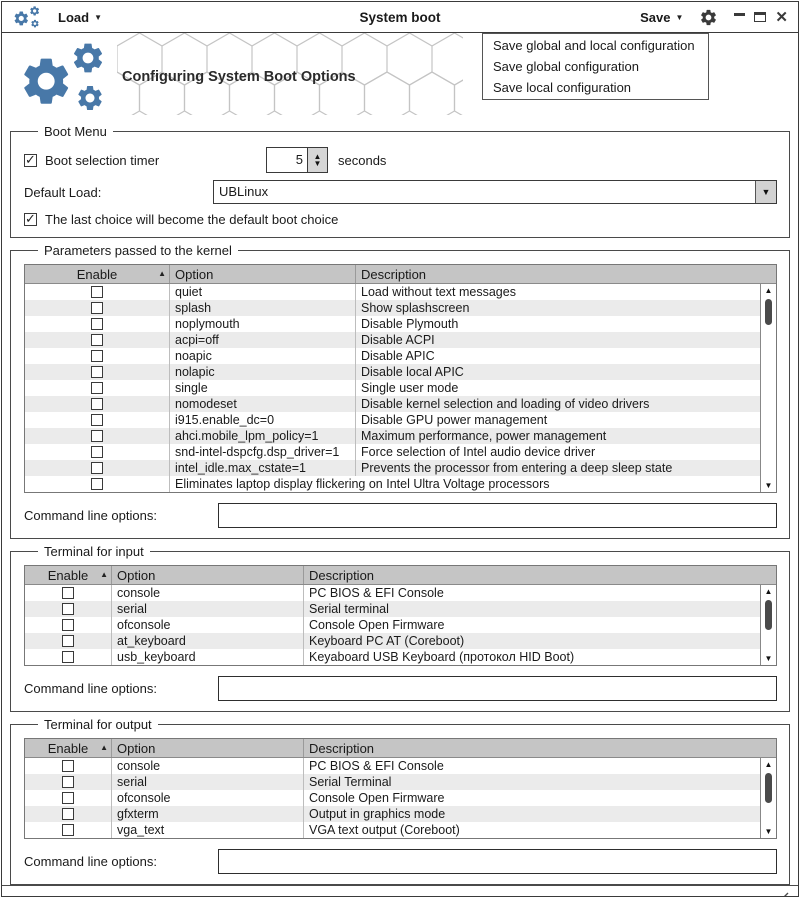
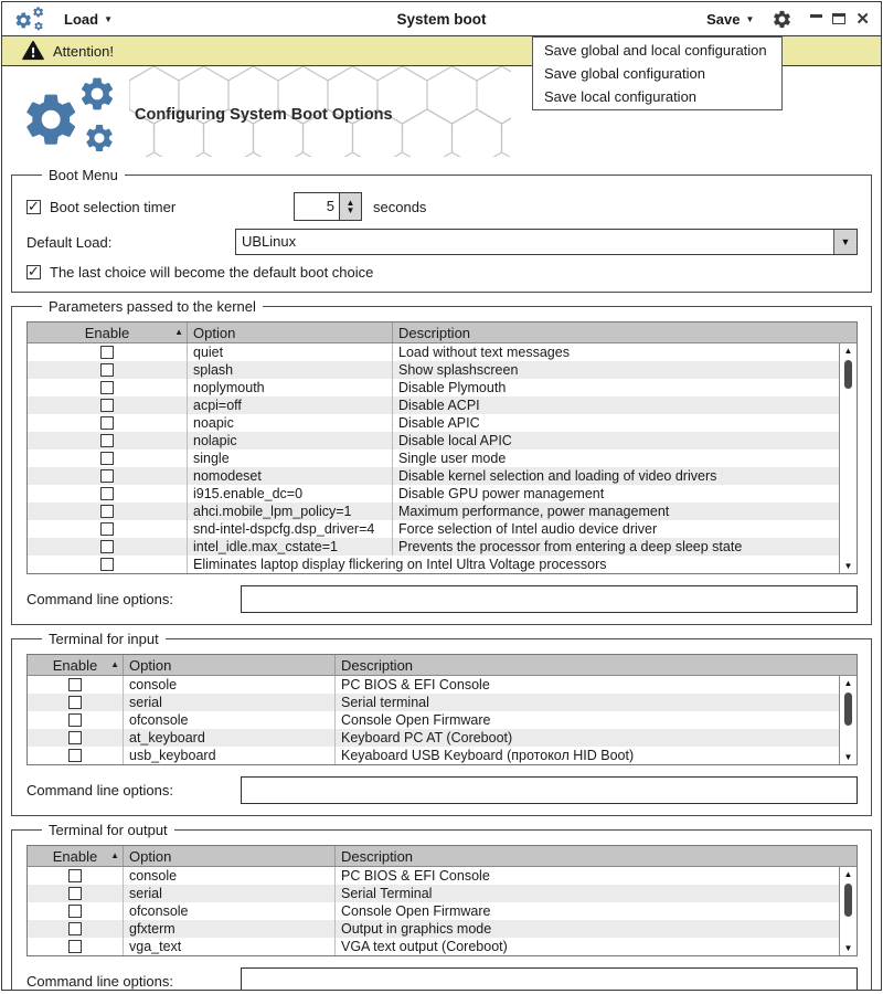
  Load
  ▼
  System boot
  Save
  ▼
  ✕
+ Attention!
  Save global and local configuration
  Save global configuration
  Save local configuration
  Configuring System Boot Options
  Boot Menu
  Boot selection timer
  5
  ▲
  ▼
  seconds
  Default Load:
  UBLinux
  ▼
  The last choice will become the default boot choice
  Parameters passed to the kernel
  Enable
  ▲
  Option
  Description
  quiet
  Load without text messages
  splash
  Show splashscreen
  noplymouth
  Disable Plymouth
  acpi=off
  Disable ACPI
  noapic
  Disable APIC
  nolapic
  Disable local APIC
  single
  Single user mode
  nomodeset
  Disable kernel selection and loading of video drivers
  i915.enable_dc=0
  Disable GPU power management
  ahci.mobile_lpm_policy=1
  Maximum performance, power management
- snd-intel-dspcfg.dsp_driver=1
+ snd-intel-dspcfg.dsp_driver=4
  Force selection of Intel audio device driver
  intel_idle.max_cstate=1
  Prevents the processor from entering a deep sleep state
  Eliminates laptop display flickering on Intel Ultra Voltage processors
  ▲
  ▼
  Command line options:
  Terminal for input
  Enable
  ▲
  Option
  Description
  console
  PC BIOS & EFI Console
  serial
  Serial terminal
  ofconsole
  Console Open Firmware
  at_keyboard
  Keyboard PC AT (Coreboot)
  usb_keyboard
  Keyaboard USB Keyboard (протокол HID Boot)
  ▲
  ▼
  Command line options:
  Terminal for output
  Enable
  ▲
  Option
  Description
  console
  PC BIOS & EFI Console
  serial
  Serial Terminal
  ofconsole
  Console Open Firmware
  gfxterm
  Output in graphics mode
  vga_text
  VGA text output (Coreboot)
  ▲
  ▼
  Command line options:
